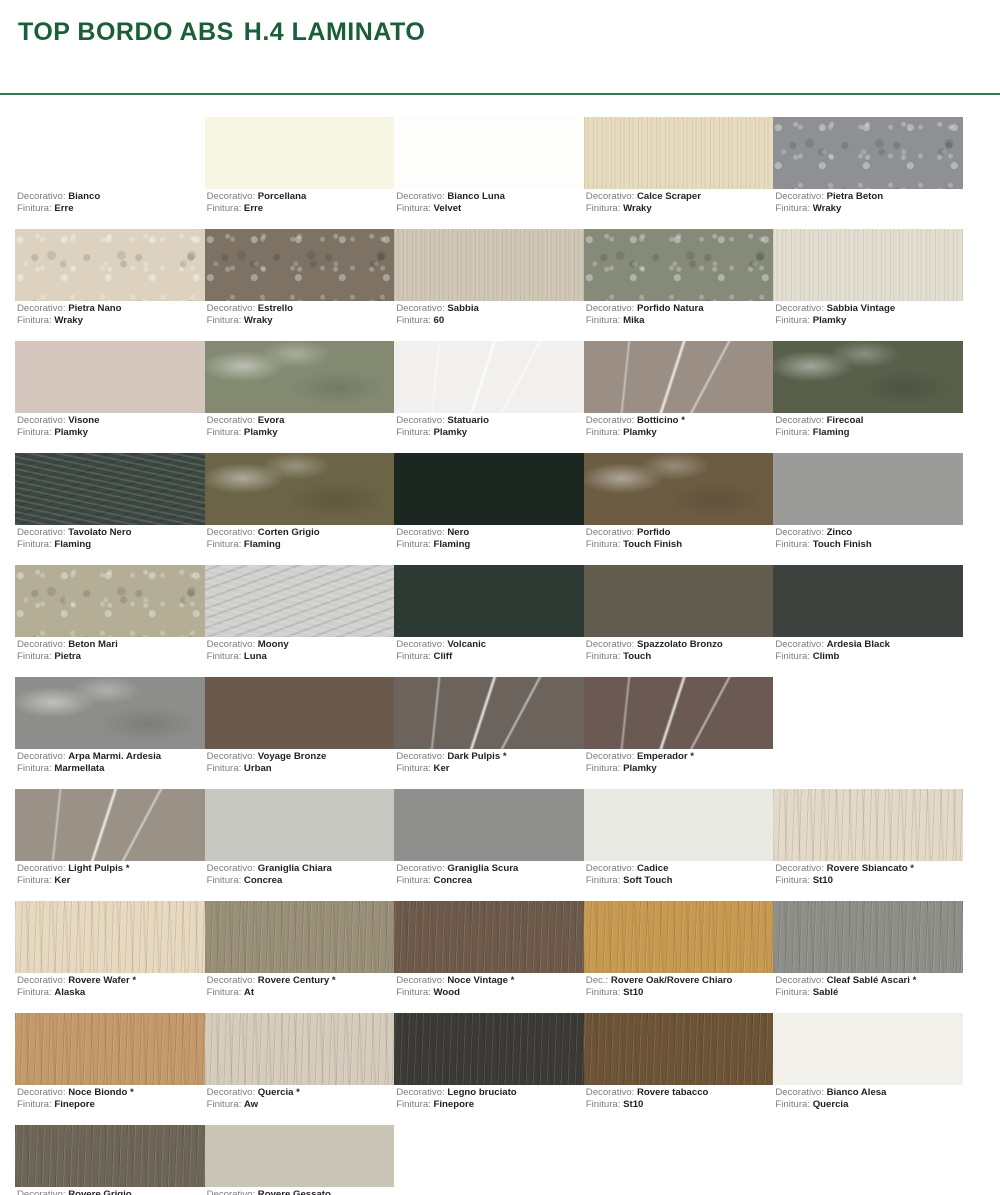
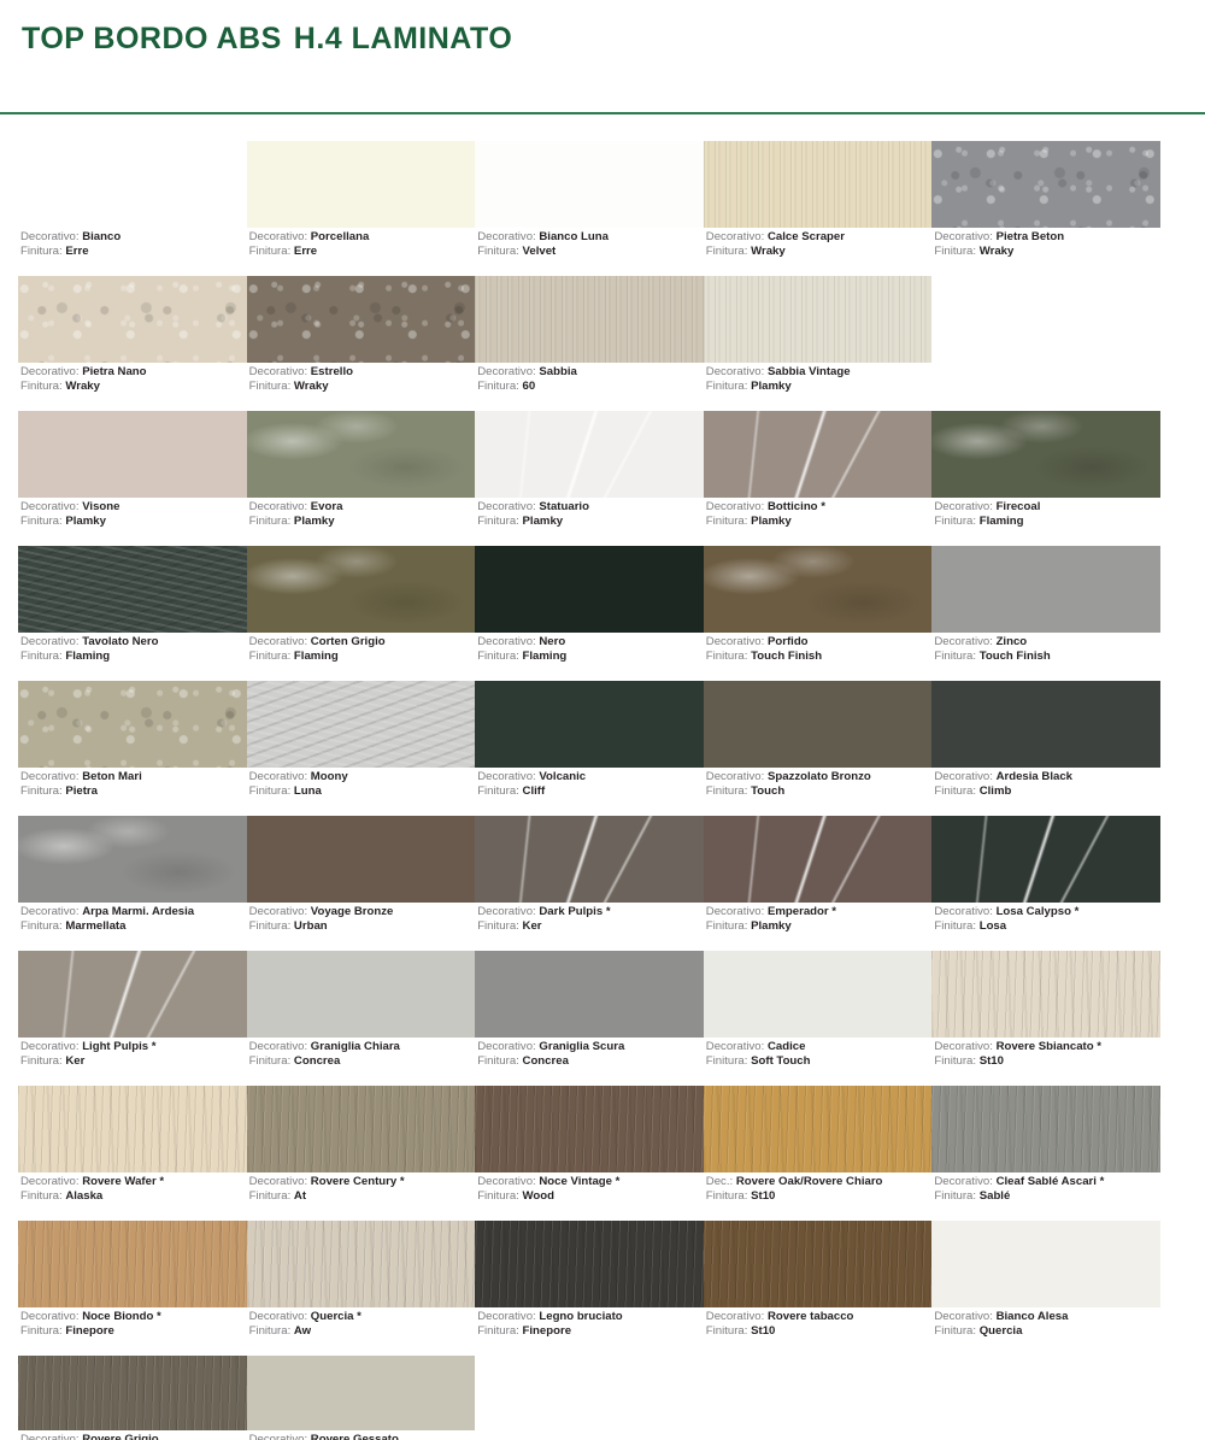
  TOP BORDO ABS H.4 LAMINATO
  Decorativo: Bianco
  Finitura: Erre
  Decorativo: Porcellana
  Finitura: Erre
  Decorativo: Bianco Luna
  Finitura: Velvet
  Decorativo: Calce Scraper
  Finitura: Wraky
  Decorativo: Pietra Beton
  Finitura: Wraky
  Decorativo: Pietra Nano
  Finitura: Wraky
  Decorativo: Estrello
  Finitura: Wraky
  Decorativo: Sabbia
  Finitura: 60
- Decorativo: Porfido Natura
- Finitura: Mika
  Decorativo: Sabbia Vintage
  Finitura: Plamky
  Decorativo: Visone
  Finitura: Plamky
  Decorativo: Evora
  Finitura: Plamky
  Decorativo: Statuario
  Finitura: Plamky
  Decorativo: Botticino *
  Finitura: Plamky
  Decorativo: Firecoal
  Finitura: Flaming
  Decorativo: Tavolato Nero
  Finitura: Flaming
  Decorativo: Corten Grigio
  Finitura: Flaming
  Decorativo: Nero
  Finitura: Flaming
  Decorativo: Porfido
  Finitura: Touch Finish
  Decorativo: Zinco
  Finitura: Touch Finish
  Decorativo: Beton Mari
  Finitura: Pietra
  Decorativo: Moony
  Finitura: Luna
  Decorativo: Volcanic
  Finitura: Cliff
  Decorativo: Spazzolato Bronzo
  Finitura: Touch
  Decorativo: Ardesia Black
  Finitura: Climb
  Decorativo: Arpa Marmi. Ardesia
  Finitura: Marmellata
  Decorativo: Voyage Bronze
  Finitura: Urban
  Decorativo: Dark Pulpis *
  Finitura: Ker
  Decorativo: Emperador *
  Finitura: Plamky
+ Decorativo: Losa Calypso *
+ Finitura: Losa
  Decorativo: Light Pulpis *
  Finitura: Ker
  Decorativo: Graniglia Chiara
  Finitura: Concrea
  Decorativo: Graniglia Scura
  Finitura: Concrea
  Decorativo: Cadice
  Finitura: Soft Touch
  Decorativo: Rovere Sbiancato *
  Finitura: St10
  Decorativo: Rovere Wafer *
  Finitura: Alaska
  Decorativo: Rovere Century *
  Finitura: At
  Decorativo: Noce Vintage *
  Finitura: Wood
  Dec.: Rovere Oak/Rovere Chiaro
  Finitura: St10
  Decorativo: Cleaf Sablé Ascari *
  Finitura: Sablé
  Decorativo: Noce Biondo *
  Finitura: Finepore
  Decorativo: Quercia *
  Finitura: Aw
  Decorativo: Legno bruciato
  Finitura: Finepore
  Decorativo: Rovere tabacco
  Finitura: St10
  Decorativo: Bianco Alesa
  Finitura: Quercia
